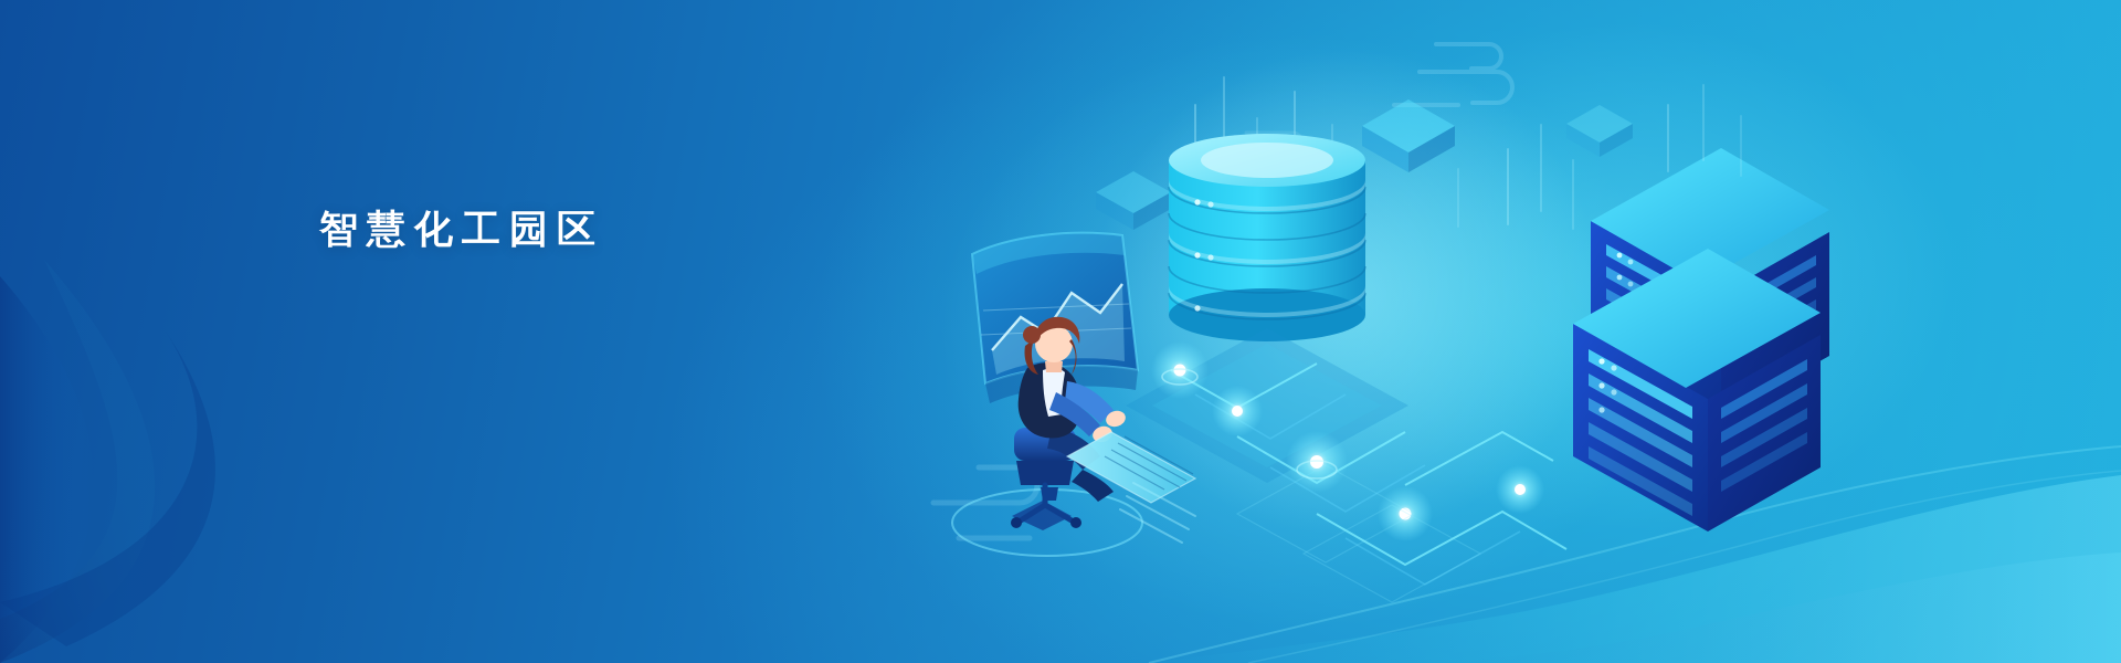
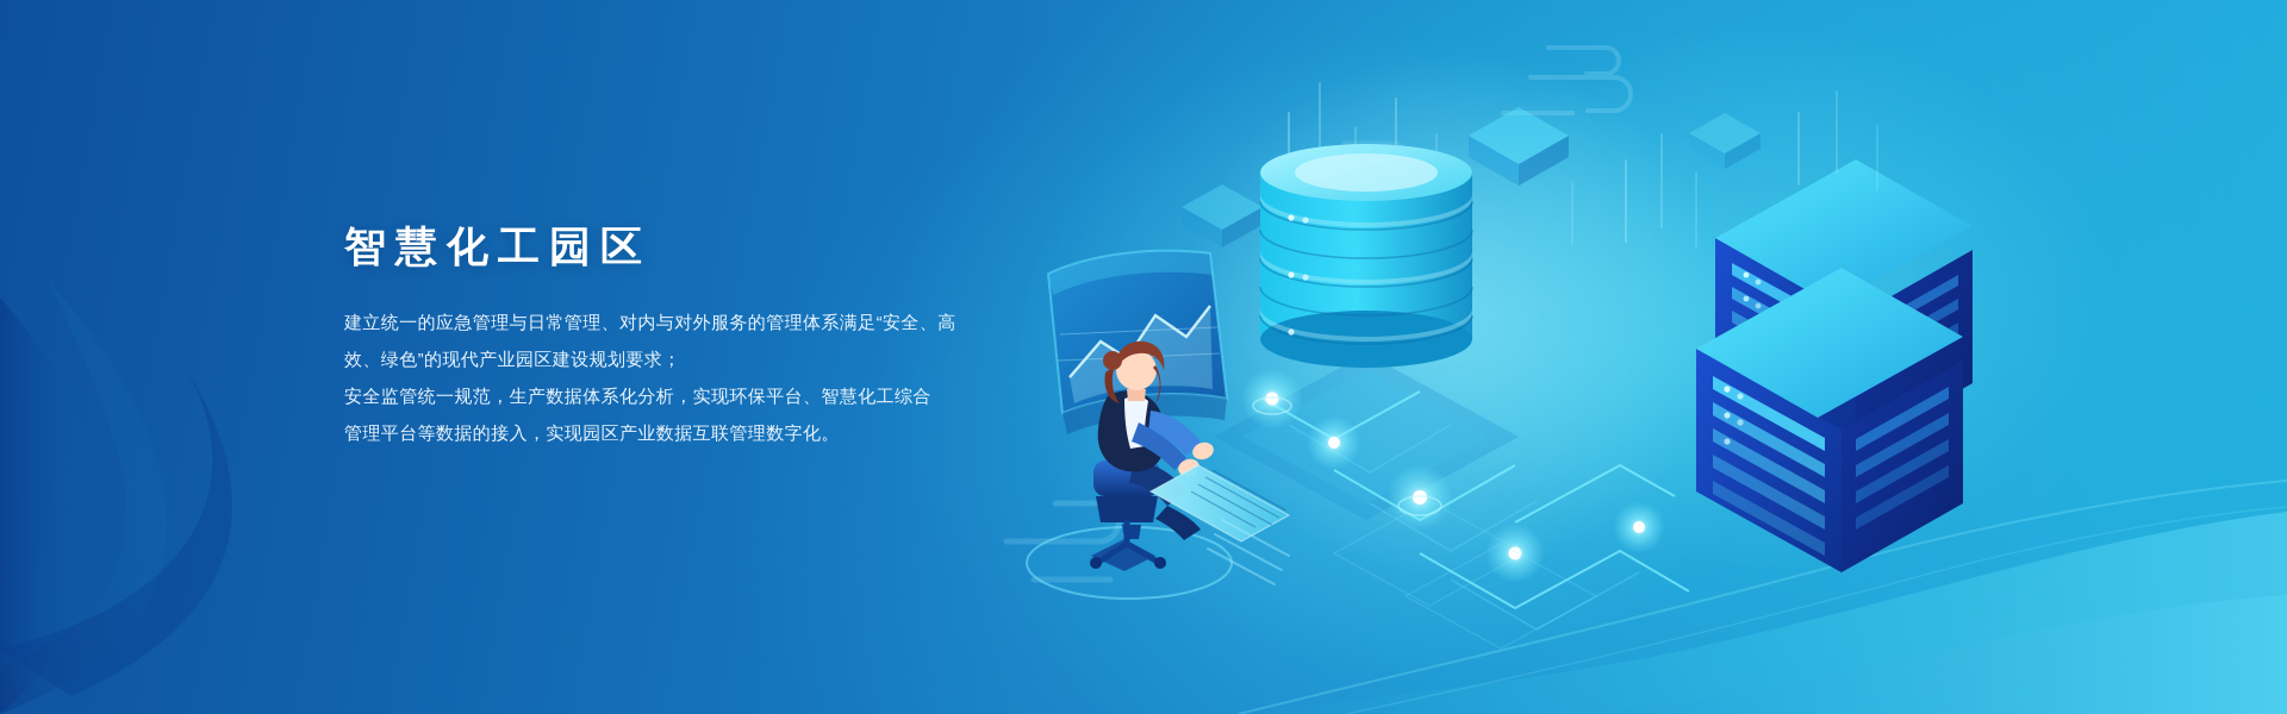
  智慧化工园区
+ 建立统一的应急管理与日常管理、对内与对外服务的管理体系满足“安全、高
+ 效、绿色”的现代产业园区建设规划要求；
+ 安全监管统一规范，生产数据体系化分析，实现环保平台、智慧化工综合
+ 管理平台等数据的接入，实现园区产业数据互联管理数字化。
